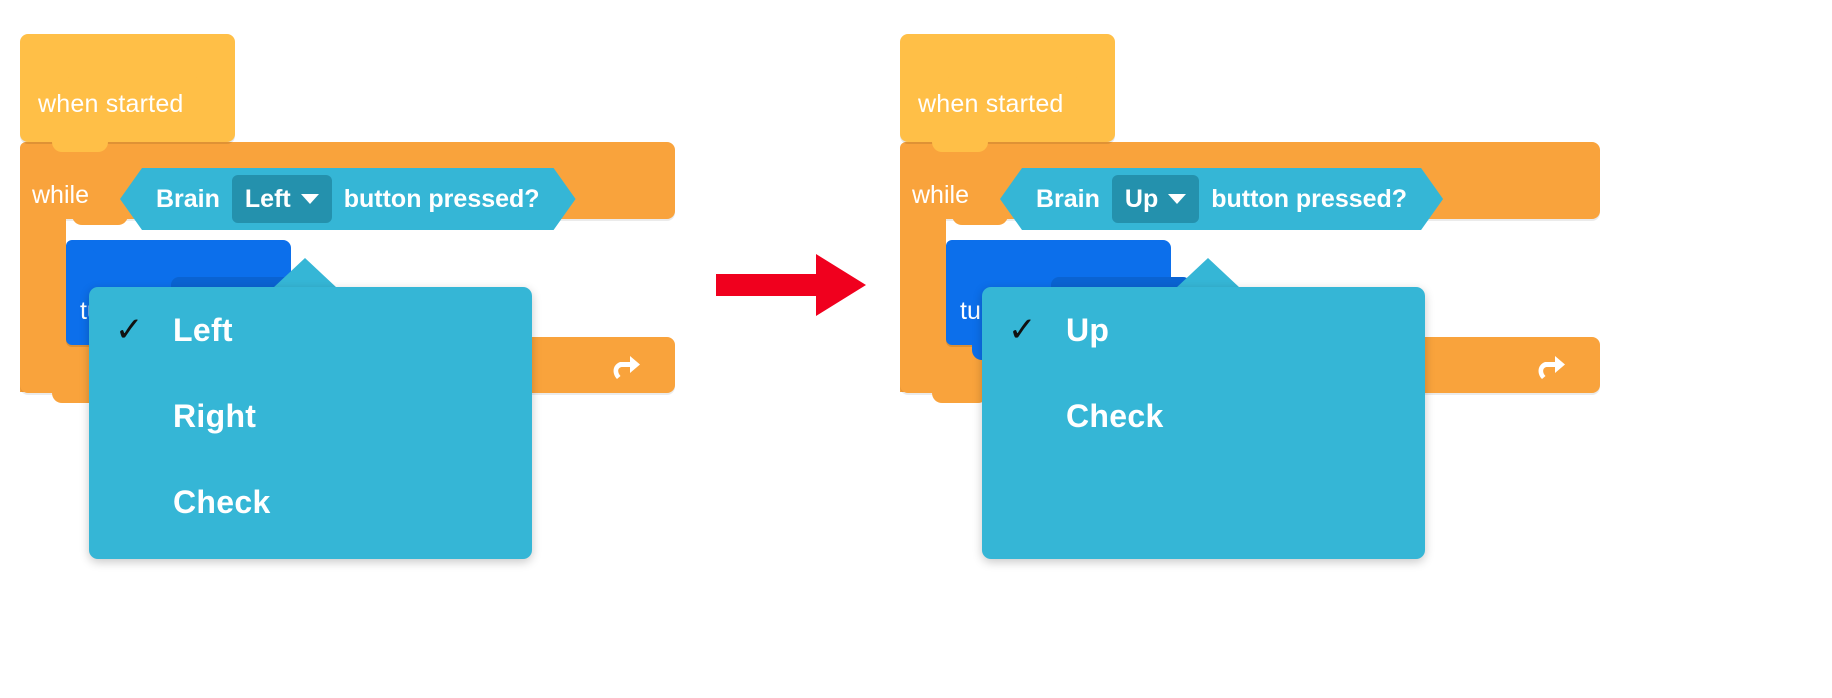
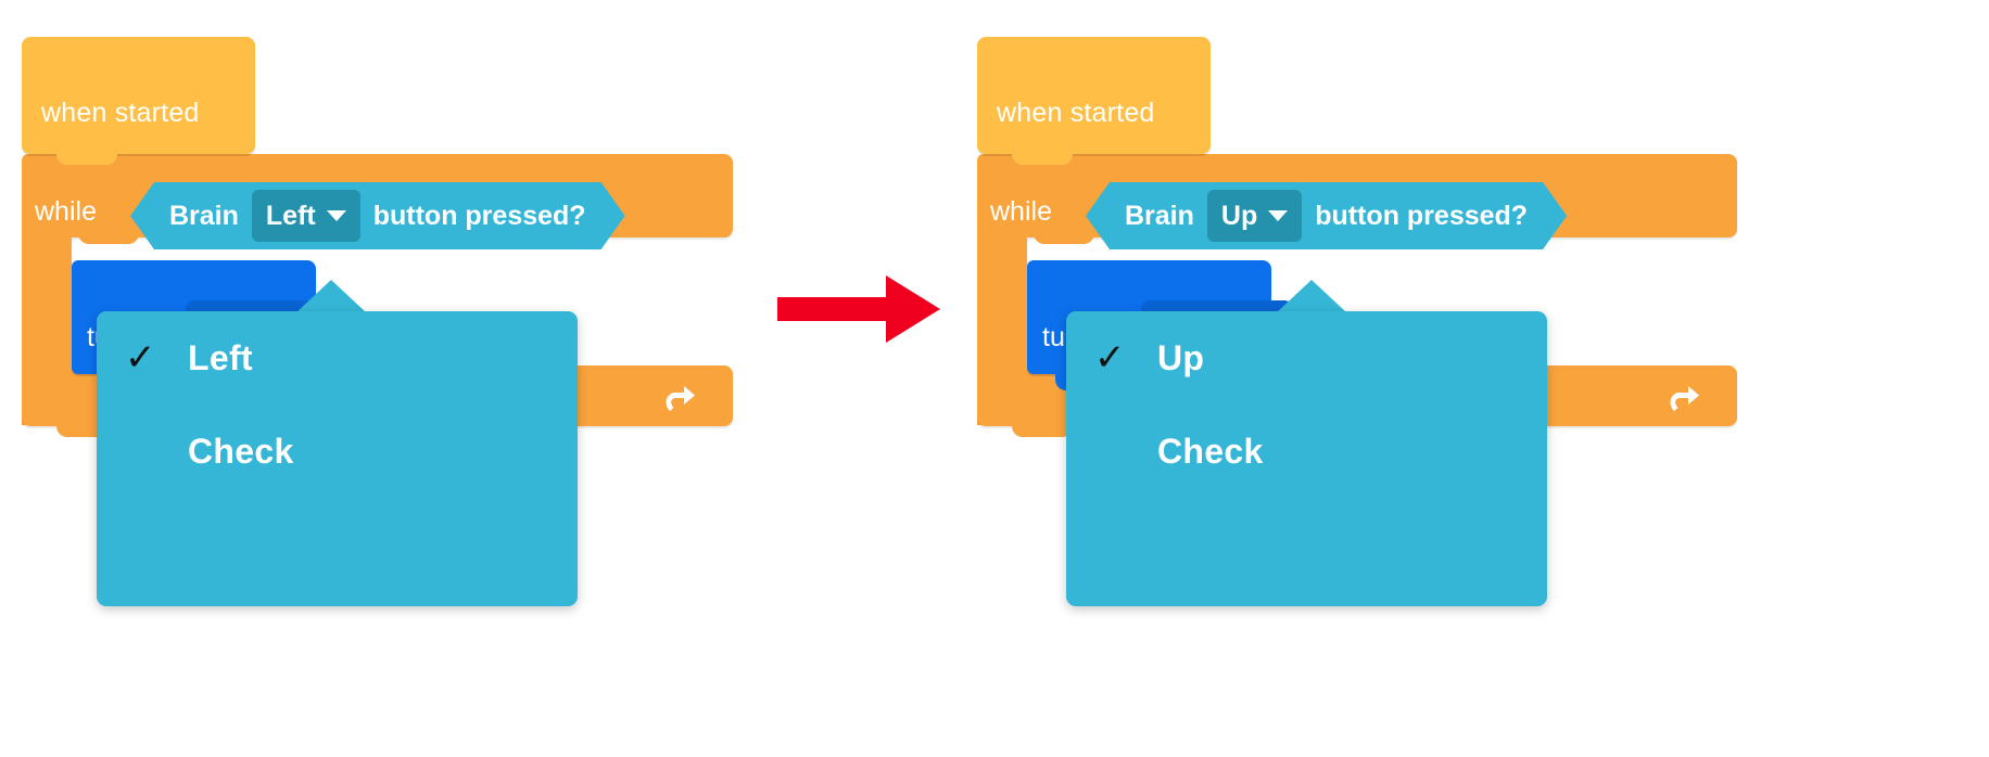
  while
  when started
  Brain
  Left
  button pressed?
  ✓
  Left
- Right
  Check
  while
  when started
  Brain
  Up
  button pressed?
  tu
  ✓
  Up
  Check
